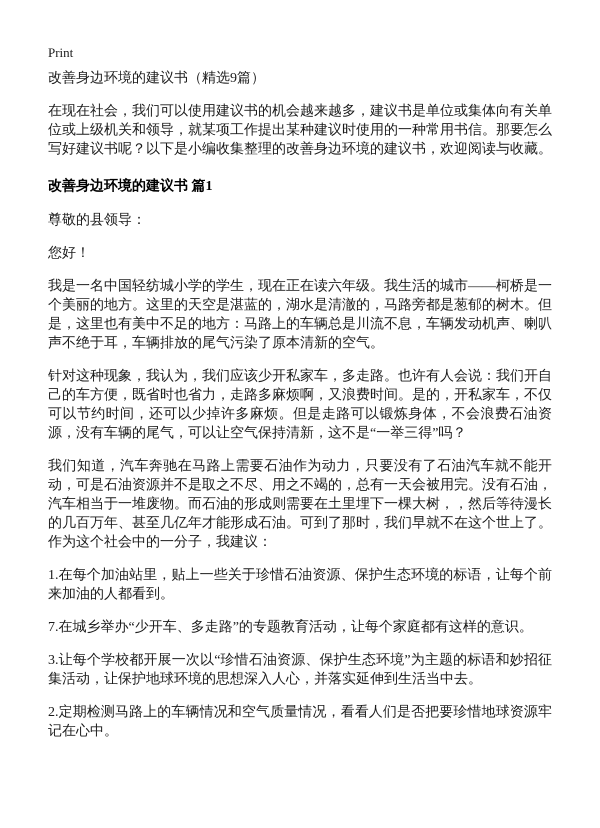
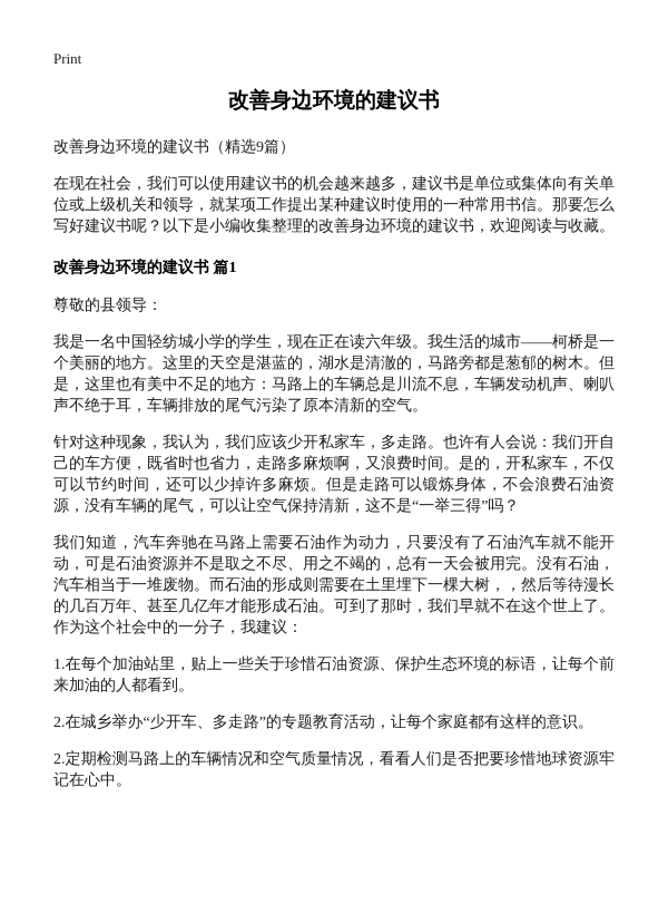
  Print
+ 改善身边环境的建议书
  改善身边环境的建议书（精选9篇）
  在现在社会，我们可以使用建议书的机会越来越多，建议书是单位或集体向有关单位或上级机关和领导，就某项工作提出某种建议时使用的一种常用书信。那要怎么写好建议书呢？以下是小编收集整理的改善身边环境的建议书，欢迎阅读与收藏。
  改善身边环境的建议书 篇1
  尊敬的县领导：
- 您好！
  我是一名中国轻纺城小学的学生，现在正在读六年级。我生活的城市——柯桥是一个美丽的地方。这里的天空是湛蓝的，湖水是清澈的，马路旁都是葱郁的树木。但是，这里也有美中不足的地方：马路上的车辆总是川流不息，车辆发动机声、喇叭声不绝于耳，车辆排放的尾气污染了原本清新的空气。
  针对这种现象，我认为，我们应该少开私家车，多走路。也许有人会说：我们开自己的车方便，既省时也省力，走路多麻烦啊，又浪费时间。是的，开私家车，不仅可以节约时间，还可以少掉许多麻烦。但是走路可以锻炼身体，不会浪费石油资源，没有车辆的尾气，可以让空气保持清新，这不是“一举三得”吗？
  我们知道，汽车奔驰在马路上需要石油作为动力，只要没有了石油汽车就不能开动，可是石油资源并不是取之不尽、用之不竭的，总有一天会被用完。没有石油，汽车相当于一堆废物。而石油的形成则需要在土里埋下一棵大树，，然后等待漫长的几百万年、甚至几亿年才能形成石油。可到了那时，我们早就不在这个世上了。作为这个社会中的一分子，我建议：
  1.在每个加油站里，贴上一些关于珍惜石油资源、保护生态环境的标语，让每个前来加油的人都看到。
- 7.在城乡举办“少开车、多走路”的专题教育活动，让每个家庭都有这样的意识。
+ 2.在城乡举办“少开车、多走路”的专题教育活动，让每个家庭都有这样的意识。
- 3.让每个学校都开展一次以“珍惜石油资源、保护生态环境”为主题的标语和妙招征集活动，让保护地球环境的思想深入人心，并落实延伸到生活当中去。
  2.定期检测马路上的车辆情况和空气质量情况，看看人们是否把要珍惜地球资源牢记在心中。
